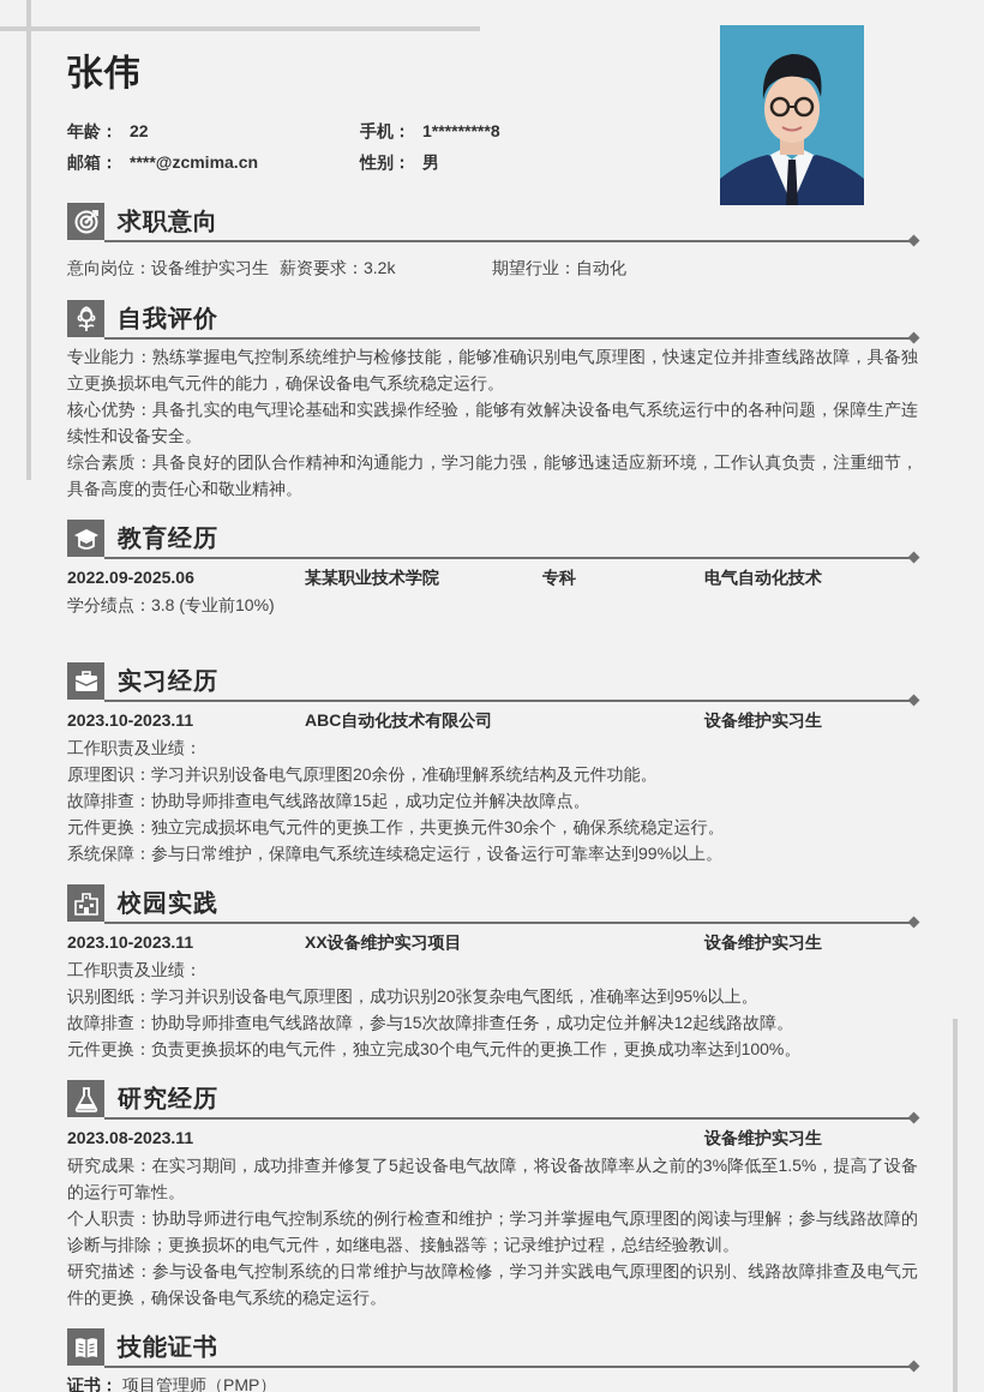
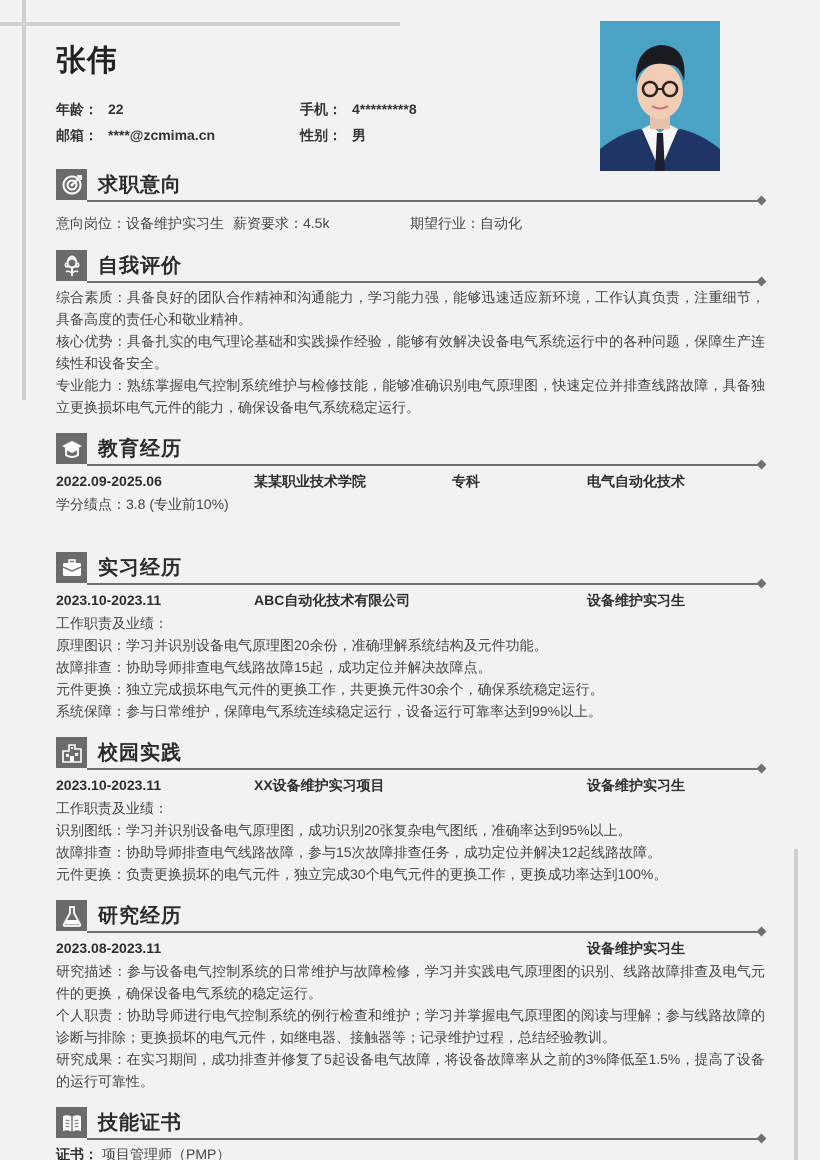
  张伟
  年龄： 22
- 手机： 1*********8
+ 手机： 4*********8
  邮箱： ****@zcmima.cn
  性别： 男
  求职意向
  意向岗位：设备维护实习生
- 薪资要求：3.2k
+ 薪资要求：4.5k
  期望行业：自动化
  自我评价
- 专业能力：熟练掌握电气控制系统维护与检修技能，能够准确识别电气原理图，快速定位并排查线路故障，具备独立更换损坏电气元件的能力，确保设备电气系统稳定运行。
+ 综合素质：具备良好的团队合作精神和沟通能力，学习能力强，能够迅速适应新环境，工作认真负责，注重细节，具备高度的责任心和敬业精神。
  核心优势：具备扎实的电气理论基础和实践操作经验，能够有效解决设备电气系统运行中的各种问题，保障生产连续性和设备安全。
- 综合素质：具备良好的团队合作精神和沟通能力，学习能力强，能够迅速适应新环境，工作认真负责，注重细节，具备高度的责任心和敬业精神。
+ 专业能力：熟练掌握电气控制系统维护与检修技能，能够准确识别电气原理图，快速定位并排查线路故障，具备独立更换损坏电气元件的能力，确保设备电气系统稳定运行。
  教育经历
  2022.09-2025.06
  某某职业技术学院
  专科
  电气自动化技术
  学分绩点：3.8 (专业前10%)
  实习经历
  2023.10-2023.11
  ABC自动化技术有限公司
  设备维护实习生
  工作职责及业绩：
  原理图识：学习并识别设备电气原理图20余份，准确理解系统结构及元件功能。
  故障排查：协助导师排查电气线路故障15起，成功定位并解决故障点。
  元件更换：独立完成损坏电气元件的更换工作，共更换元件30余个，确保系统稳定运行。
  系统保障：参与日常维护，保障电气系统连续稳定运行，设备运行可靠率达到99%以上。
  校园实践
  2023.10-2023.11
  XX设备维护实习项目
  设备维护实习生
  工作职责及业绩：
  识别图纸：学习并识别设备电气原理图，成功识别20张复杂电气图纸，准确率达到95%以上。
  故障排查：协助导师排查电气线路故障，参与15次故障排查任务，成功定位并解决12起线路故障。
  元件更换：负责更换损坏的电气元件，独立完成30个电气元件的更换工作，更换成功率达到100%。
  研究经历
  2023.08-2023.11
  设备维护实习生
- 研究成果：在实习期间，成功排查并修复了5起设备电气故障，将设备故障率从之前的3%降低至1.5%，提高了设备的运行可靠性。
+ 研究描述：参与设备电气控制系统的日常维护与故障检修，学习并实践电气原理图的识别、线路故障排查及电气元件的更换，确保设备电气系统的稳定运行。
  个人职责：协助导师进行电气控制系统的例行检查和维护；学习并掌握电气原理图的阅读与理解；参与线路故障的诊断与排除；更换损坏的电气元件，如继电器、接触器等；记录维护过程，总结经验教训。
- 研究描述：参与设备电气控制系统的日常维护与故障检修，学习并实践电气原理图的识别、线路故障排查及电气元件的更换，确保设备电气系统的稳定运行。
+ 研究成果：在实习期间，成功排查并修复了5起设备电气故障，将设备故障率从之前的3%降低至1.5%，提高了设备的运行可靠性。
  技能证书
  证书： 项目管理师（PMP）
